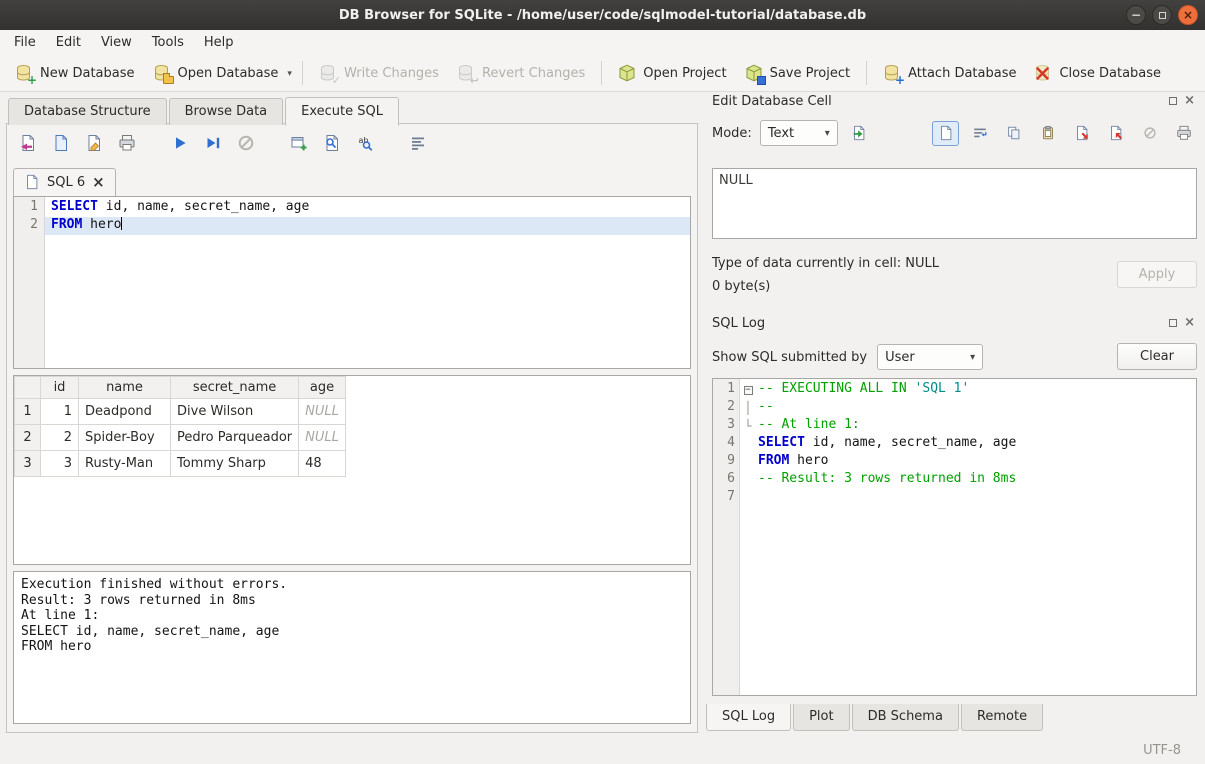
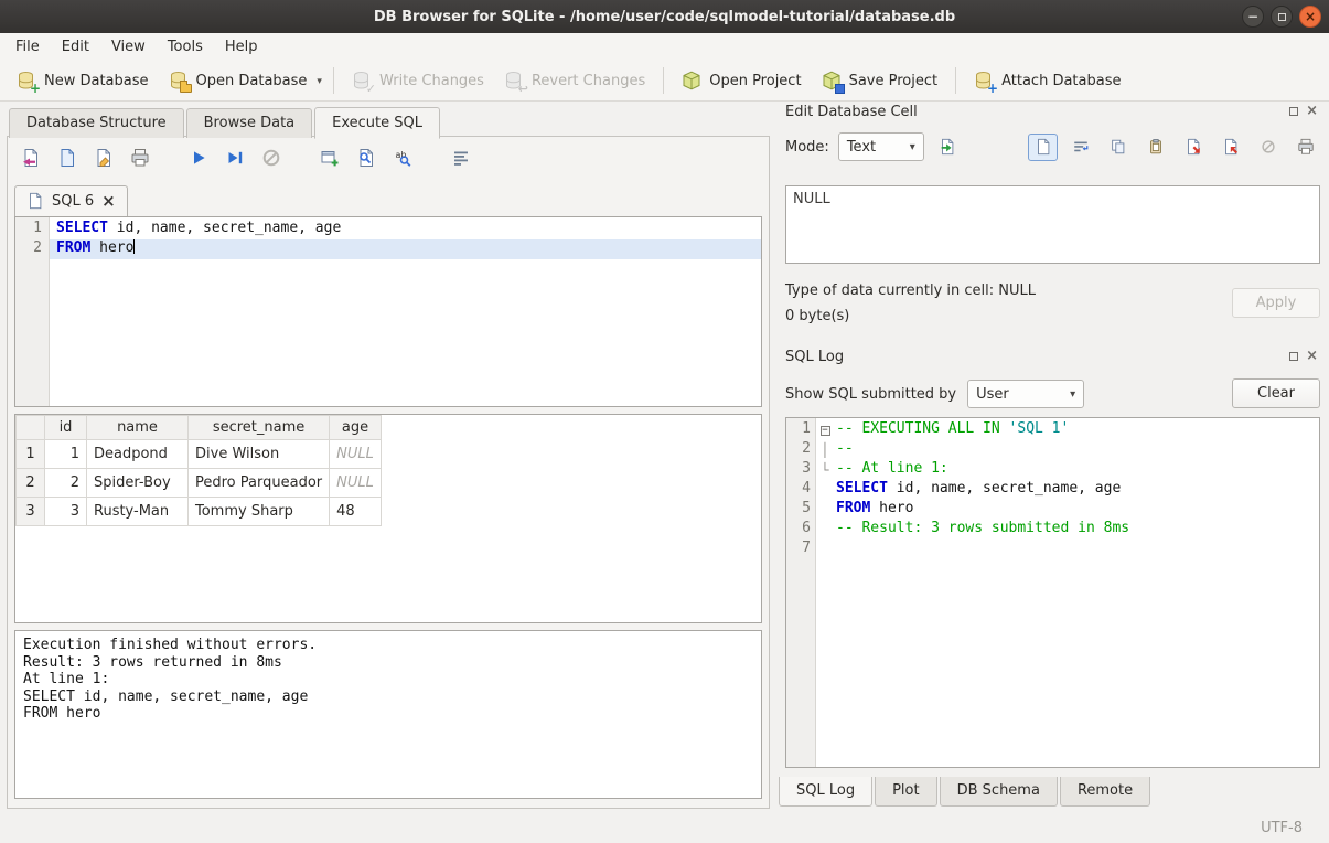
  DB Browser for SQLite - /home/user/code/sqlmodel-tutorial/database.db
  −
  ×
  File
  Edit
  View
  Tools
  Help
  +
  New Database
  Open Database
  ▾
  ✓
  Write Changes
  ↩
  Revert Changes
  Open Project
  Save Project
  +
  Attach Database
- Close Database
  Database Structure
  Browse Data
  Execute SQL
  ab
  SQL 6
  ×
  1
  SELECT id, name, secret_name, age
  2
  FROM hero
  	id	name	secret_name	age
  1	1	Deadpond	Dive Wilson	NULL
  2	2	Spider-Boy	Pedro Parqueador	NULL
  3	3	Rusty-Man	Tommy Sharp	48
  Execution finished without errors.
  Result: 3 rows returned in 8ms
  At line 1:
  SELECT id, name, secret_name, age
  FROM hero
  Edit Database Cell
  ×
  Mode:
  Text
  ▾
  NULL
  Type of data currently in cell: NULL
  Apply
  0 byte(s)
  SQL Log
  ×
  Show SQL submitted by
  User
  ▾
  Clear
  1
  −
  -- EXECUTING ALL IN 'SQL 1'
  2
  │
  --
  3
  └
  -- At line 1:
  4
  SELECT id, name, secret_name, age
- 9
+ 5
  FROM hero
  6
- -- Result: 3 rows returned in 8ms
+ -- Result: 3 rows submitted in 8ms
  7
  SQL Log
  Plot
  DB Schema
  Remote
  UTF-8
